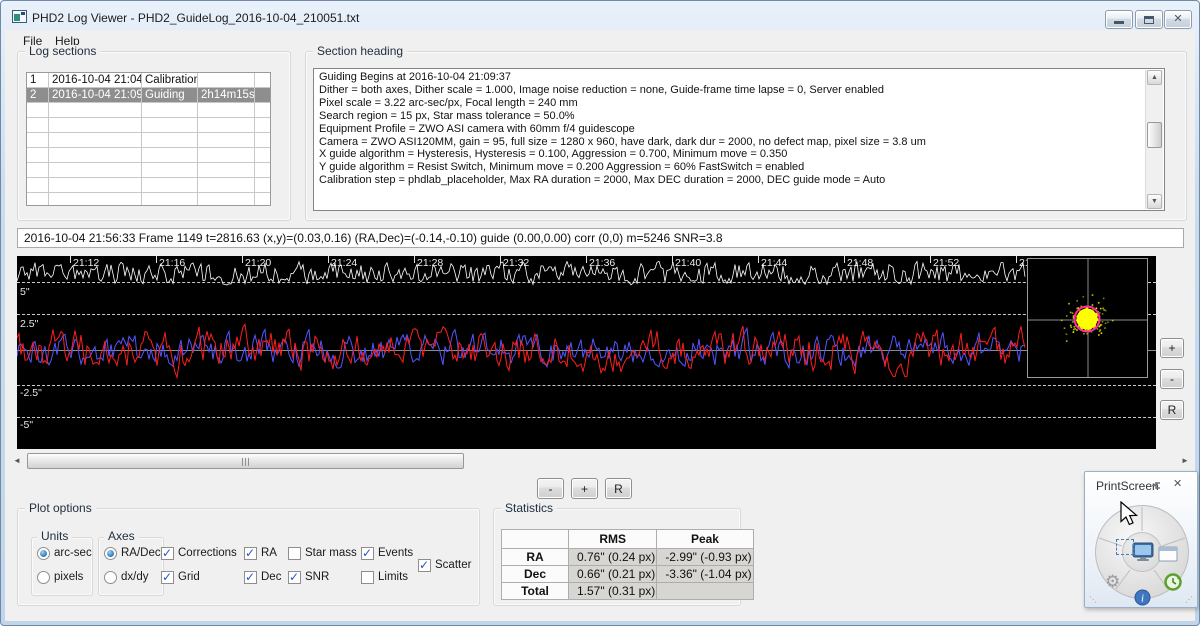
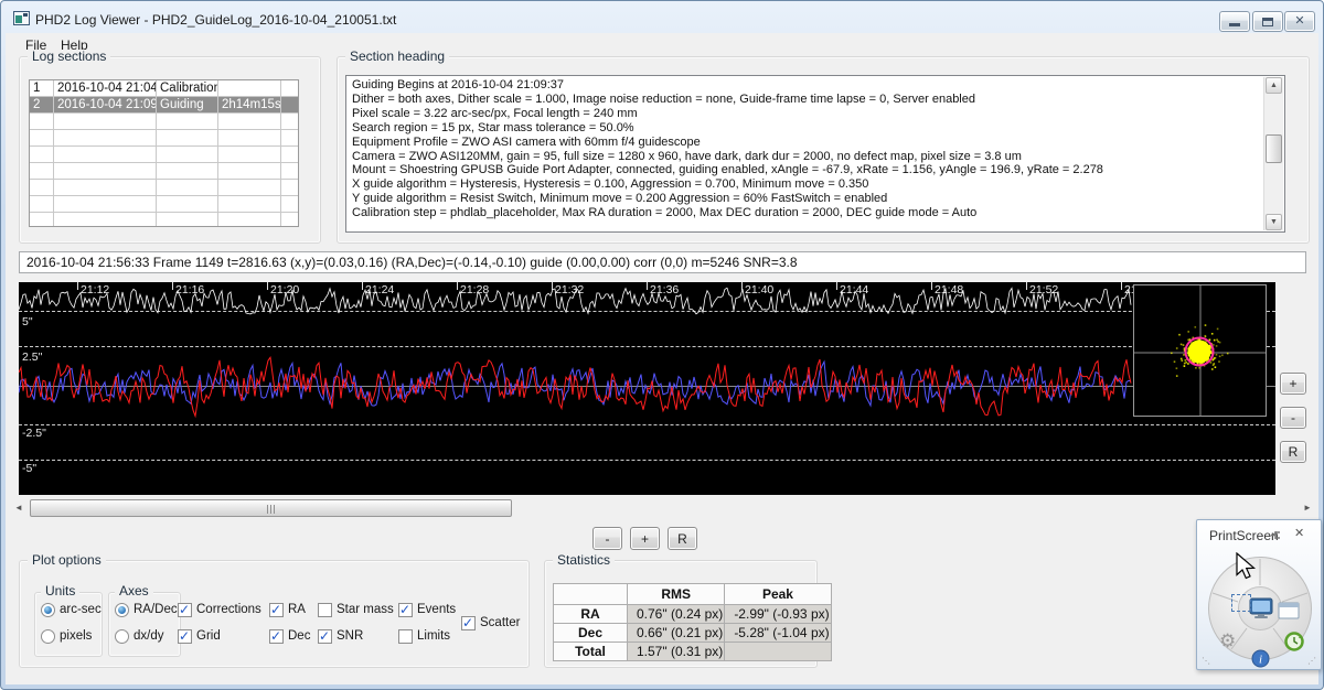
  PHD2 Log Viewer - PHD2_GuideLog_2016-10-04_210051.txt
  ✕
  File
  Help
  Log sections
  1
  2016-10-04 21:04
  Calibration
  2
  2016-10-04 21:09
  Guiding
  2h14m15s
  Section heading
  Guiding Begins at 2016-10-04 21:09:37
  Dither = both axes, Dither scale = 1.000, Image noise reduction = none, Guide-frame time lapse = 0, Server enabled
  Pixel scale = 3.22 arc-sec/px, Focal length = 240 mm
  Search region = 15 px, Star mass tolerance = 50.0%
  Equipment Profile = ZWO ASI camera with 60mm f/4 guidescope
  Camera = ZWO ASI120MM, gain = 95, full size = 1280 x 960, have dark, dark dur = 2000, no defect map, pixel size = 3.8 um
+ Mount = Shoestring GPUSB Guide Port Adapter, connected, guiding enabled, xAngle = -67.9, xRate = 1.156, yAngle = 196.9, yRate = 2.278
  X guide algorithm = Hysteresis, Hysteresis = 0.100, Aggression = 0.700, Minimum move = 0.350
  Y guide algorithm = Resist Switch, Minimum move = 0.200 Aggression = 60% FastSwitch = enabled
  Calibration step = phdlab_placeholder, Max RA duration = 2000, Max DEC duration = 2000, DEC guide mode = Auto
  2016-10-04 21:56:33 Frame 1149 t=2816.63 (x,y)=(0.03,0.16) (RA,Dec)=(-0.14,-0.10) guide (0.00,0.00) corr (0,0) m=5246 SNR=3.8
  5"
  2.5"
  -2.5"
  -5"
  21:12
  21:16
  21:20
  21:24
  21:28
  21:32
  21:36
  21:40
  21:44
  21:48
  21:52
  +
  -
  R
  ◄
  ►
  -
  +
  R
  Plot options
  Units
  Axes
  arc-sec
  pixels
  RA/Dec
  dx/dy
  Corrections
  Grid
  RA
  Dec
  Star mass
  SNR
  Events
  Limits
  Scatter
  Statistics
  	RMS	Peak
  RA	0.76" (0.24 px)	-2.99" (-0.93 px)
- Dec	0.66" (0.21 px)	-3.36" (-1.04 px)
+ Dec	0.66" (0.21 px)	-5.28" (-1.04 px)
  Total	1.57" (0.31 px)
  PrintScree
  ✕
  ⚙
  i
  ⋱
  ⋰
